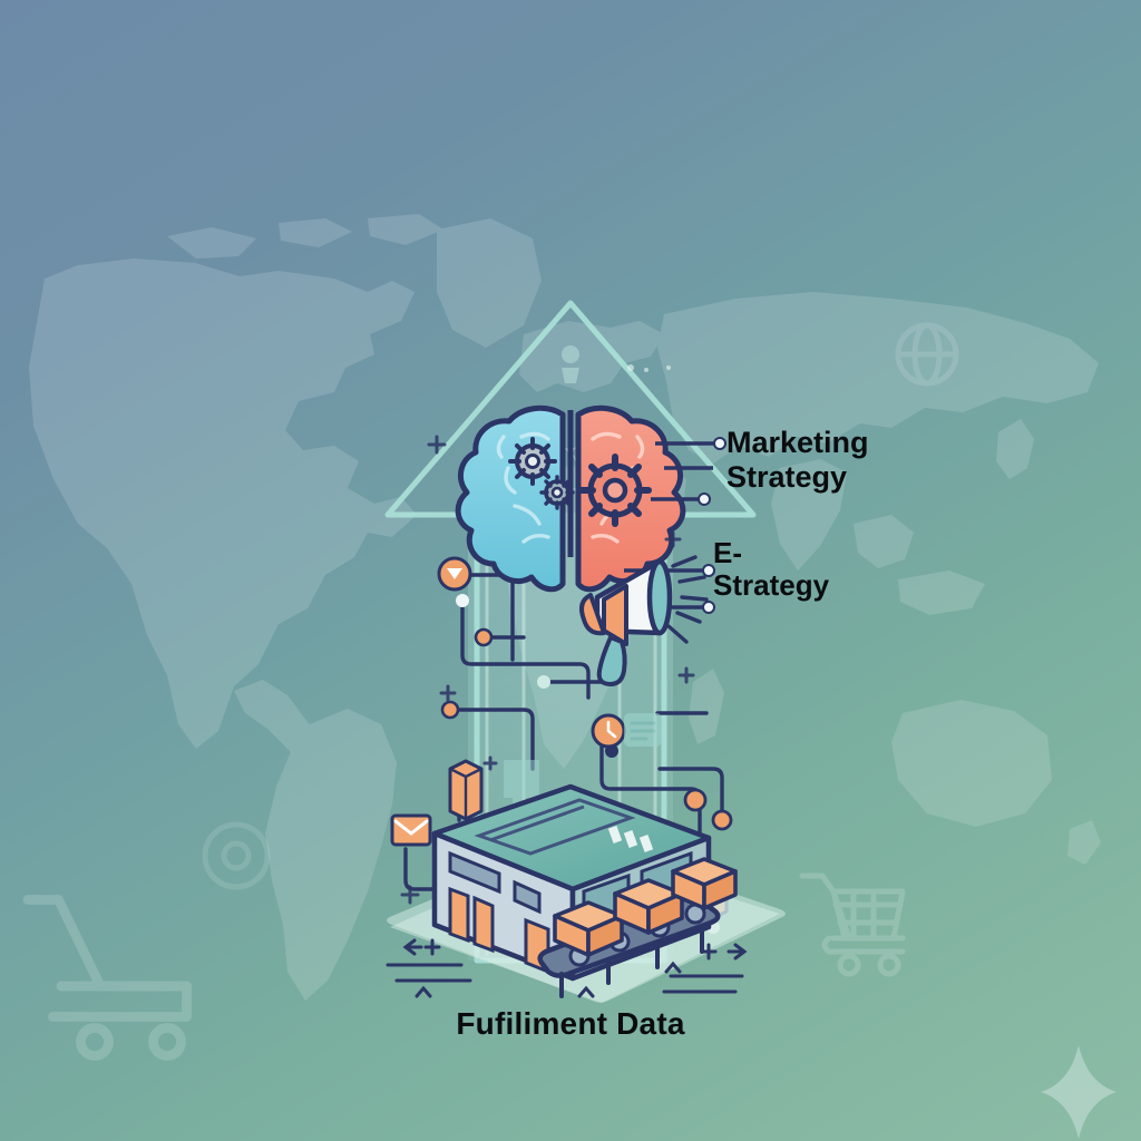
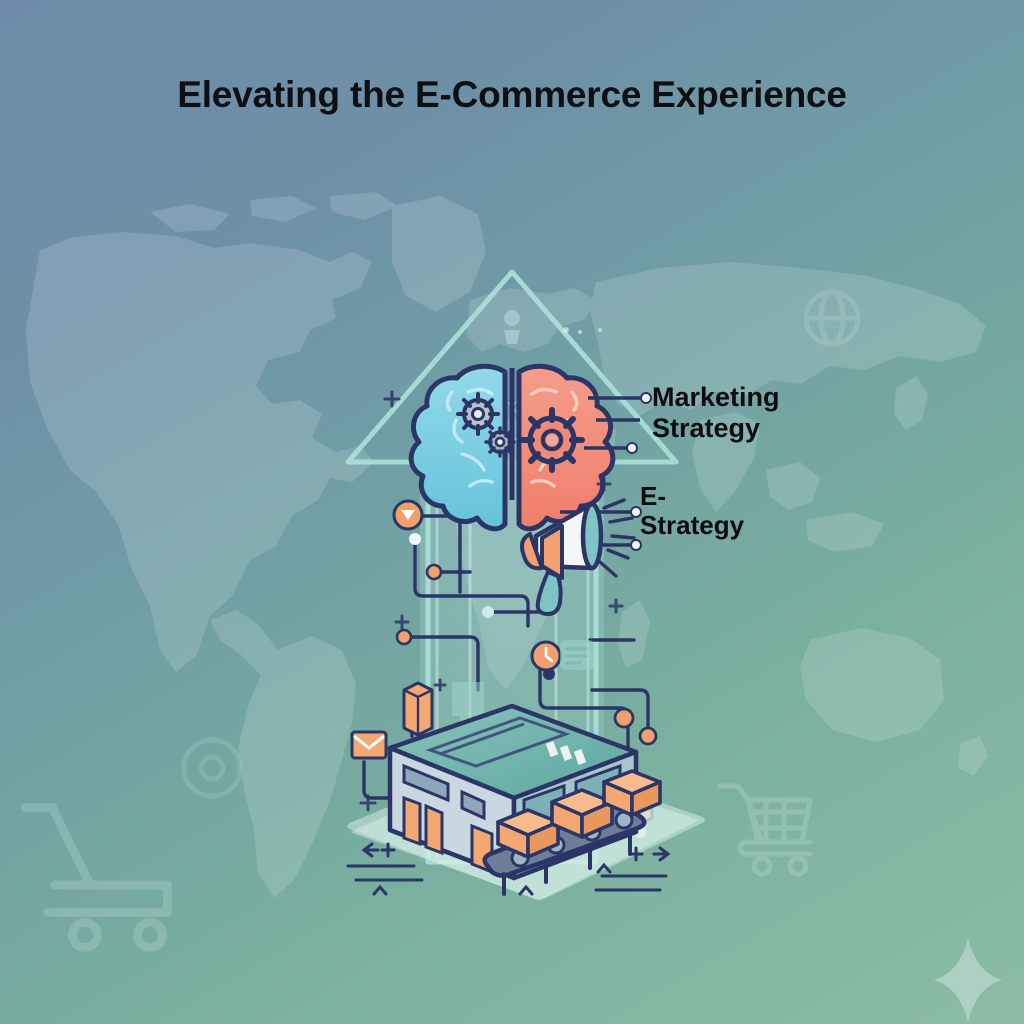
+ Elevating the E-Commerce Experience
  Marketing
  Strategy
  E-
  Strategy
- Fufiliment Data
